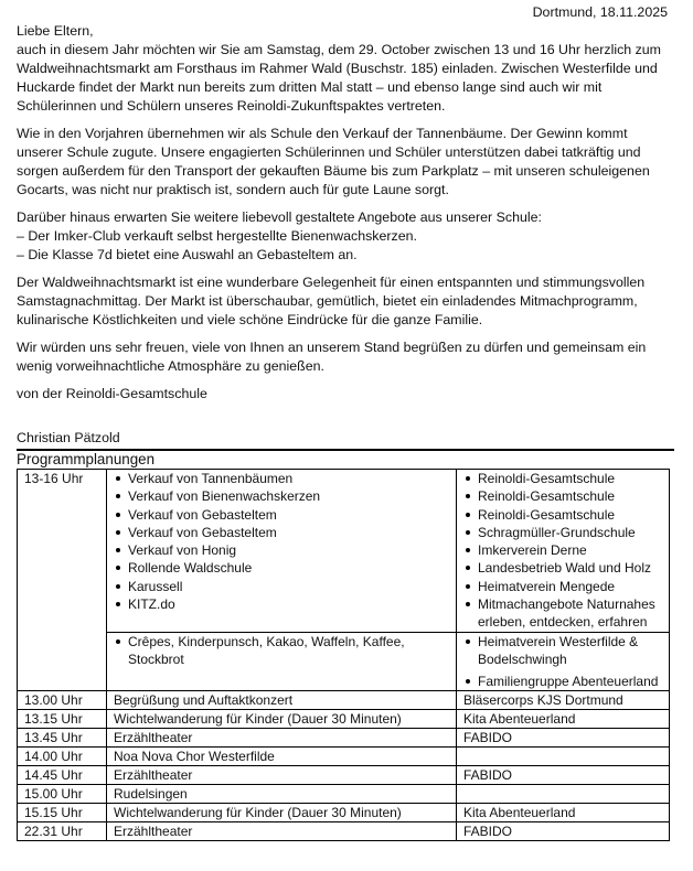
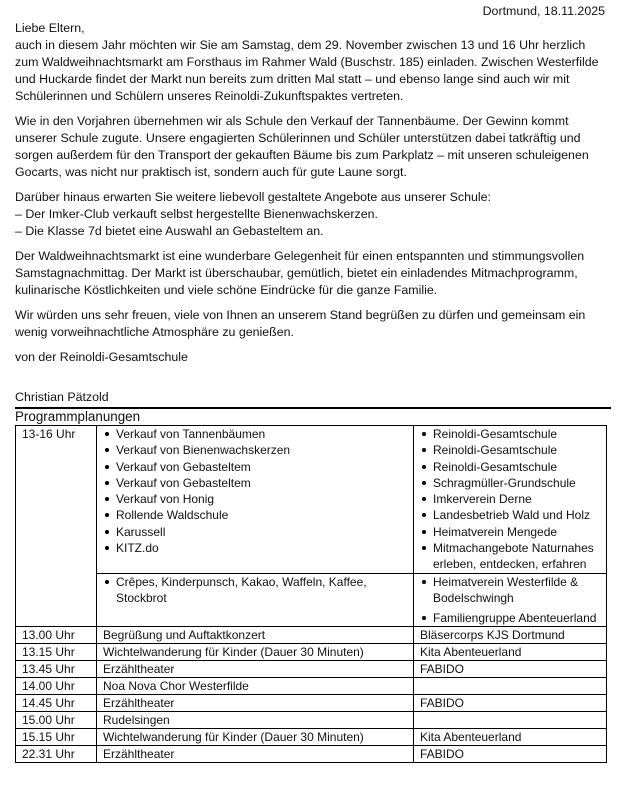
  Dortmund, 18.11.2025
  Liebe Eltern,
- auch in diesem Jahr möchten wir Sie am Samstag, dem 29. October zwischen 13 und 16 Uhr herzlich zum Waldweihnachtsmarkt am Forsthaus im Rahmer Wald (Buschstr. 185) einladen. Zwischen Westerfilde und Huckarde findet der Markt nun bereits zum dritten Mal statt – und ebenso lange sind auch wir mit Schülerinnen und Schülern unseres Reinoldi-Zukunftspaktes vertreten.
+ auch in diesem Jahr möchten wir Sie am Samstag, dem 29. November zwischen 13 und 16 Uhr herzlich zum Waldweihnachtsmarkt am Forsthaus im Rahmer Wald (Buschstr. 185) einladen. Zwischen Westerfilde und Huckarde findet der Markt nun bereits zum dritten Mal statt – und ebenso lange sind auch wir mit Schülerinnen und Schülern unseres Reinoldi-Zukunftspaktes vertreten.
  Wie in den Vorjahren übernehmen wir als Schule den Verkauf der Tannenbäume. Der Gewinn kommt unserer Schule zugute. Unsere engagierten Schülerinnen und Schüler unterstützen dabei tatkräftig und sorgen außerdem für den Transport der gekauften Bäume bis zum Parkplatz – mit unseren schuleigenen Gocarts, was nicht nur praktisch ist, sondern auch für gute Laune sorgt.
  Darüber hinaus erwarten Sie weitere liebevoll gestaltete Angebote aus unserer Schule:
  – Der Imker-Club verkauft selbst hergestellte Bienenwachskerzen.
  – Die Klasse 7d bietet eine Auswahl an Gebasteltem an.
  Der Waldweihnachtsmarkt ist eine wunderbare Gelegenheit für einen entspannten und stimmungsvollen Samstagnachmittag. Der Markt ist überschaubar, gemütlich, bietet ein einladendes Mitmachprogramm, kulinarische Köstlichkeiten und viele schöne Eindrücke für die ganze Familie.
  Wir würden uns sehr freuen, viele von Ihnen an unserem Stand begrüßen zu dürfen und gemeinsam ein wenig vorweihnachtliche Atmosphäre zu genießen.
  von der Reinoldi-Gesamtschule
  Christian Pätzold
  Programmplanungen
  13-16 Uhr	Verkauf von TannenbäumenVerkauf von BienenwachskerzenVerkauf von GebasteltemVerkauf von GebasteltemVerkauf von HonigRollende WaldschuleKarussellKITZ.do	Reinoldi-GesamtschuleReinoldi-GesamtschuleReinoldi-GesamtschuleSchragmüller-GrundschuleImkerverein DerneLandesbetrieb Wald und HolzHeimatverein MengedeMitmachangebote Naturnahes erleben, entdecken, erfahren
  Crêpes, Kinderpunsch, Kakao, Waffeln, Kaffee, Stockbrot	Heimatverein Westerfilde & BodelschwinghFamiliengruppe Abenteuerland
  13.00 Uhr	Begrüßung und Auftaktkonzert	Bläsercorps KJS Dortmund
  13.15 Uhr	Wichtelwanderung für Kinder (Dauer 30 Minuten)	Kita Abenteuerland
  13.45 Uhr	Erzähltheater	FABIDO
  14.00 Uhr	Noa Nova Chor Westerfilde
  14.45 Uhr	Erzähltheater	FABIDO
  15.00 Uhr	Rudelsingen
  15.15 Uhr	Wichtelwanderung für Kinder (Dauer 30 Minuten)	Kita Abenteuerland
  22.31 Uhr	Erzähltheater	FABIDO
